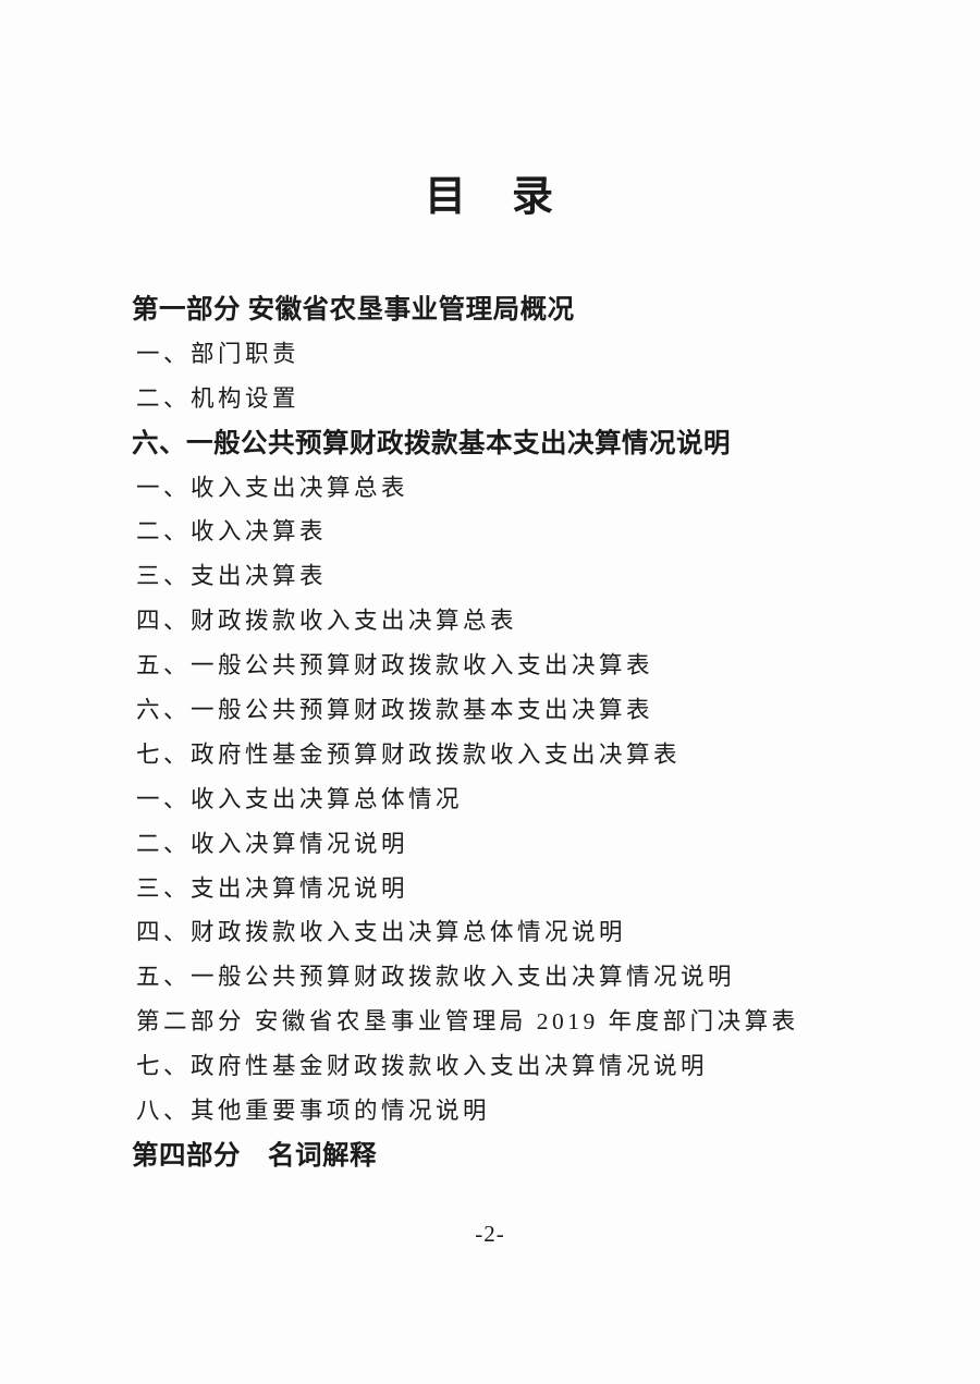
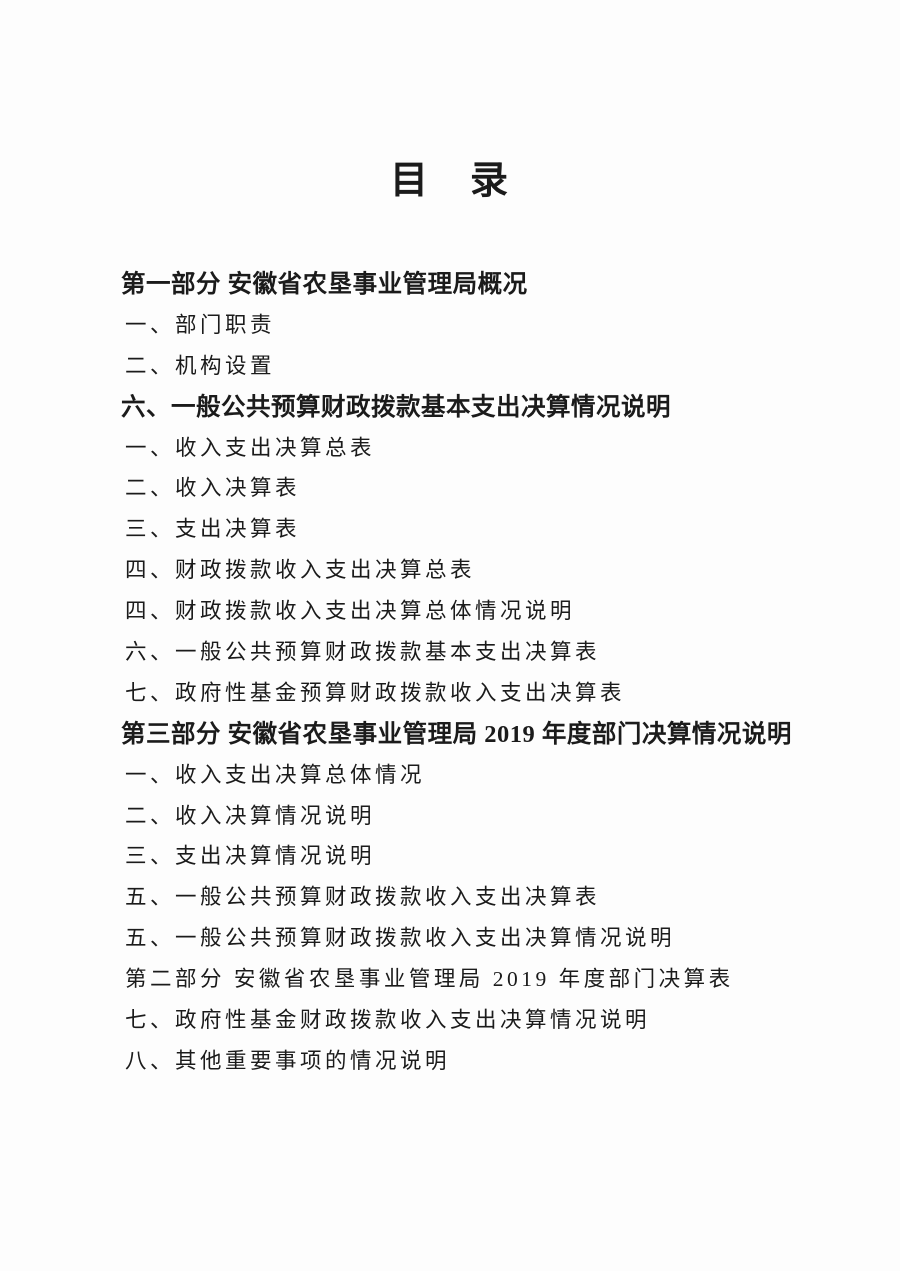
  目 录
  第一部分 安徽省农垦事业管理局概况
  一、部门职责
  二、机构设置
  六、一般公共预算财政拨款基本支出决算情况说明
  一、收入支出决算总表
  二、收入决算表
  三、支出决算表
  四、财政拨款收入支出决算总表
- 五、一般公共预算财政拨款收入支出决算表
+ 四、财政拨款收入支出决算总体情况说明
  六、一般公共预算财政拨款基本支出决算表
  七、政府性基金预算财政拨款收入支出决算表
+ 第三部分 安徽省农垦事业管理局 2019 年度部门决算情况说明
  一、收入支出决算总体情况
  二、收入决算情况说明
  三、支出决算情况说明
- 四、财政拨款收入支出决算总体情况说明
+ 五、一般公共预算财政拨款收入支出决算表
  五、一般公共预算财政拨款收入支出决算情况说明
  第二部分 安徽省农垦事业管理局 2019 年度部门决算表
  七、政府性基金财政拨款收入支出决算情况说明
  八、其他重要事项的情况说明
- 第四部分 名词解释
- -2-
